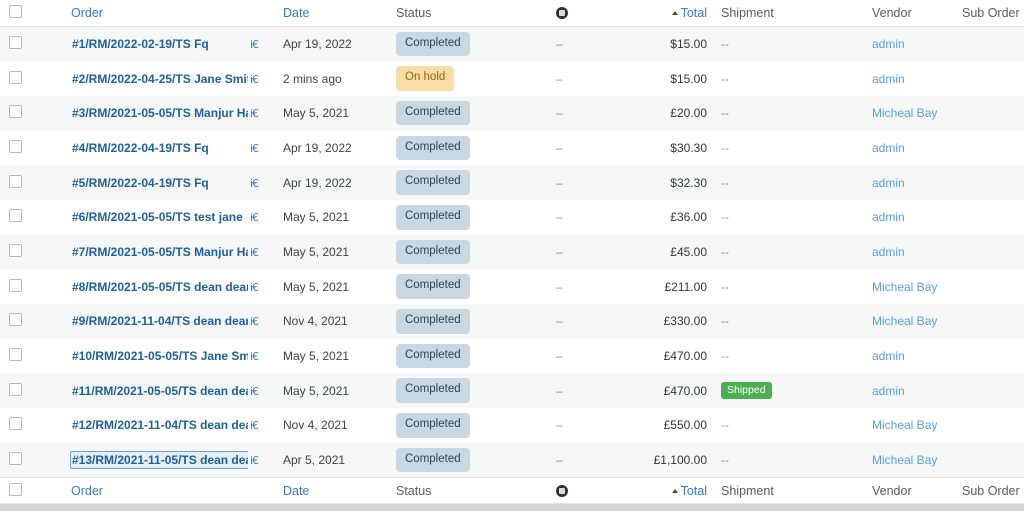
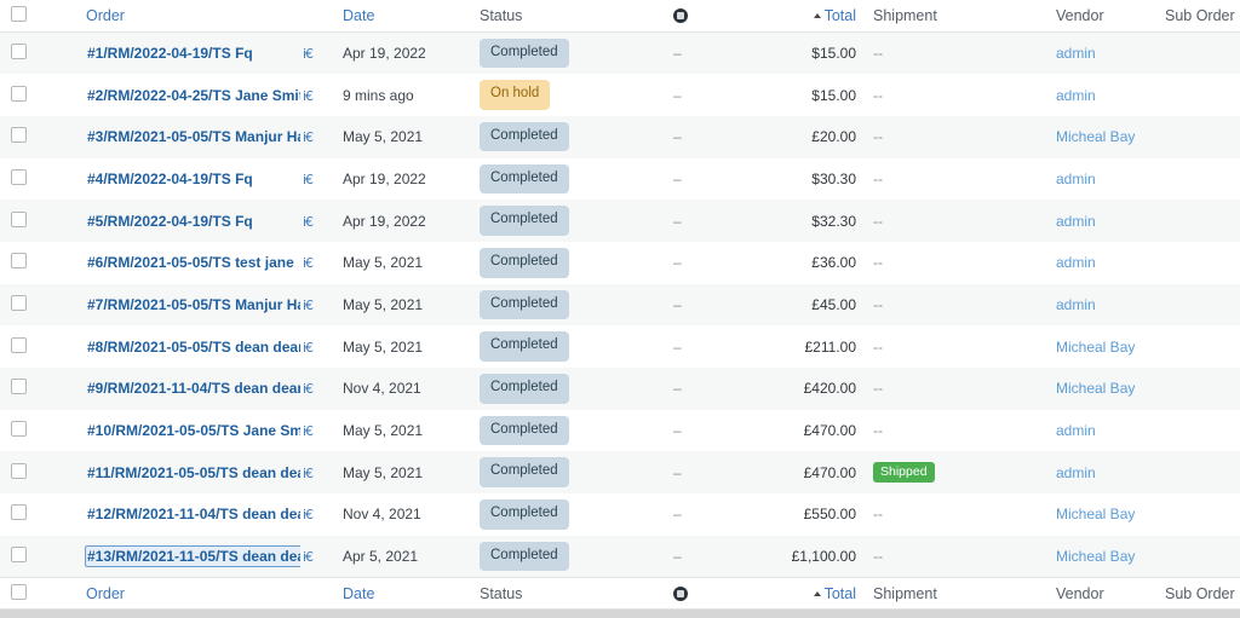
  	Order		Date	Status		Total	Shipment	Vendor	Sub Order
- 	#1/RM/2022-02-19/TS Fq	i€	Apr 19, 2022	Completed	–	$15.00	--	admin
+ 	#1/RM/2022-04-19/TS Fq	i€	Apr 19, 2022	Completed	–	$15.00	--	admin
- 	#2/RM/2022-04-25/TS Jane Smi	i€	2 mins ago	On hold	–	$15.00	--	admin
+ 	#2/RM/2022-04-25/TS Jane Smi	i€	9 mins ago	On hold	–	$15.00	--	admin
  	#3/RM/2021-05-05/TS Manjur H	i€	May 5, 2021	Completed	–	£20.00	--	Micheal Bay
  	#4/RM/2022-04-19/TS Fq	i€	Apr 19, 2022	Completed	–	$30.30	--	admin
  	#5/RM/2022-04-19/TS Fq	i€	Apr 19, 2022	Completed	–	$32.30	--	admin
  	#6/RM/2021-05-05/TS test jane	i€	May 5, 2021	Completed	–	£36.00	--	admin
  	#7/RM/2021-05-05/TS Manjur H	i€	May 5, 2021	Completed	–	£45.00	--	admin
  	#8/RM/2021-05-05/TS dean dea	i€	May 5, 2021	Completed	–	£211.00	--	Micheal Bay
- 	#9/RM/2021-11-04/TS dean dea	i€	Nov 4, 2021	Completed	–	£330.00	--	Micheal Bay
+ 	#9/RM/2021-11-04/TS dean dea	i€	Nov 4, 2021	Completed	–	£420.00	--	Micheal Bay
  	#10/RM/2021-05-05/TS Jane Sm	i€	May 5, 2021	Completed	–	£470.00	--	admin
  	#11/RM/2021-05-05/TS dean de	i€	May 5, 2021	Completed	–	£470.00	Shipped	admin
  	#12/RM/2021-11-04/TS dean de	i€	Nov 4, 2021	Completed	–	£550.00	--	Micheal Bay
  	#13/RM/2021-11-05/TS dean de	i€	Apr 5, 2021	Completed	–	£1,100.00	--	Micheal Bay
  	Order		Date	Status		Total	Shipment	Vendor	Sub Order
